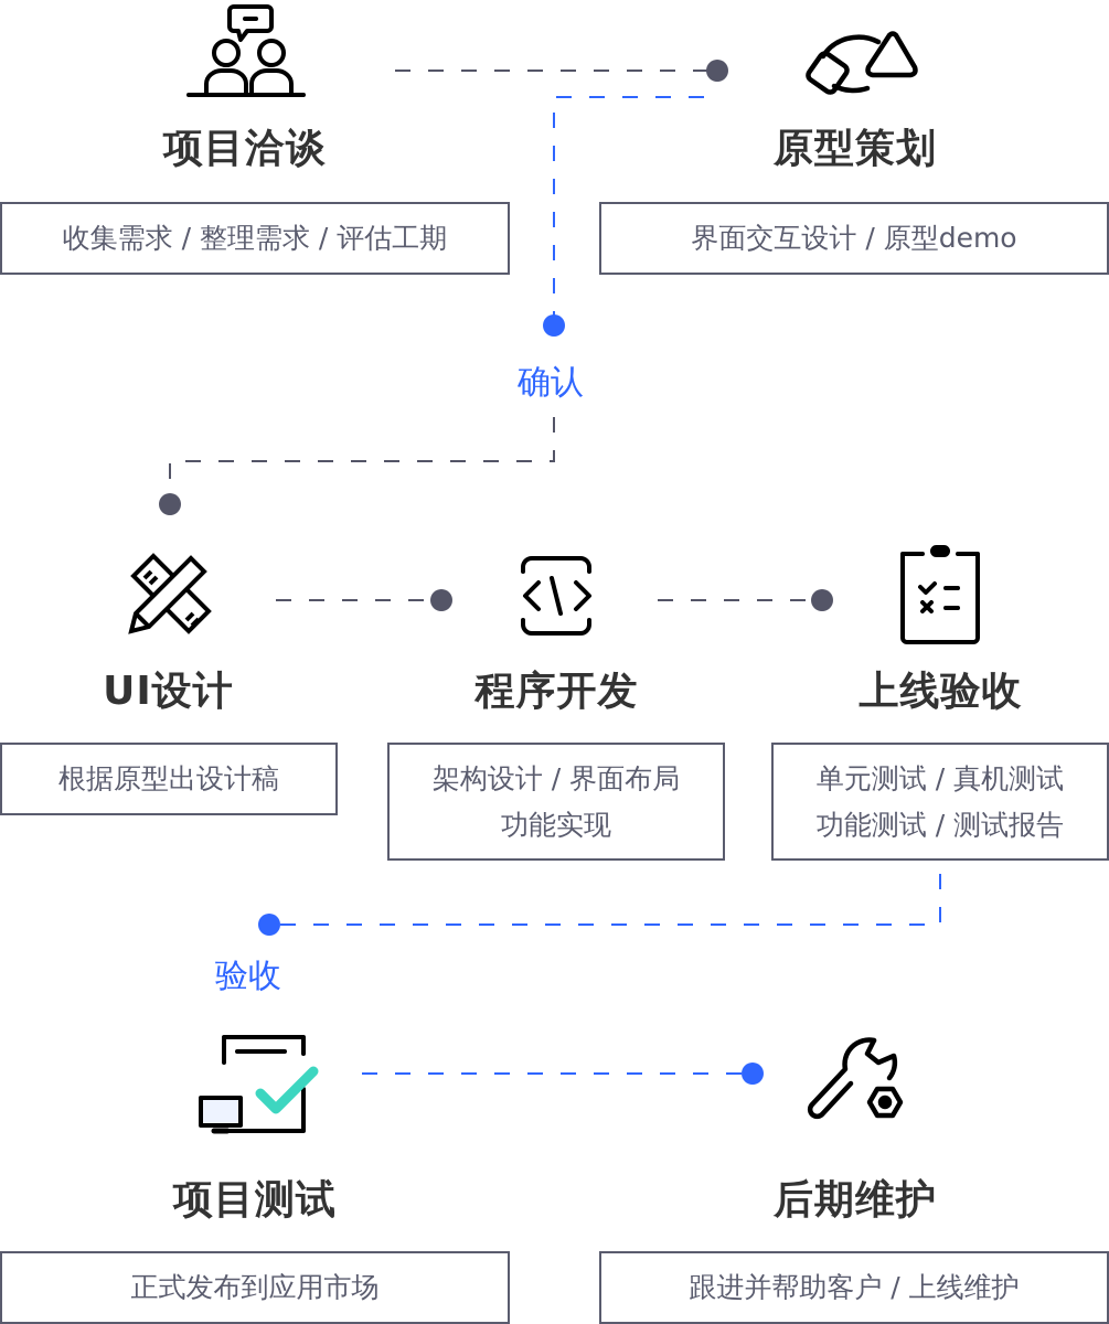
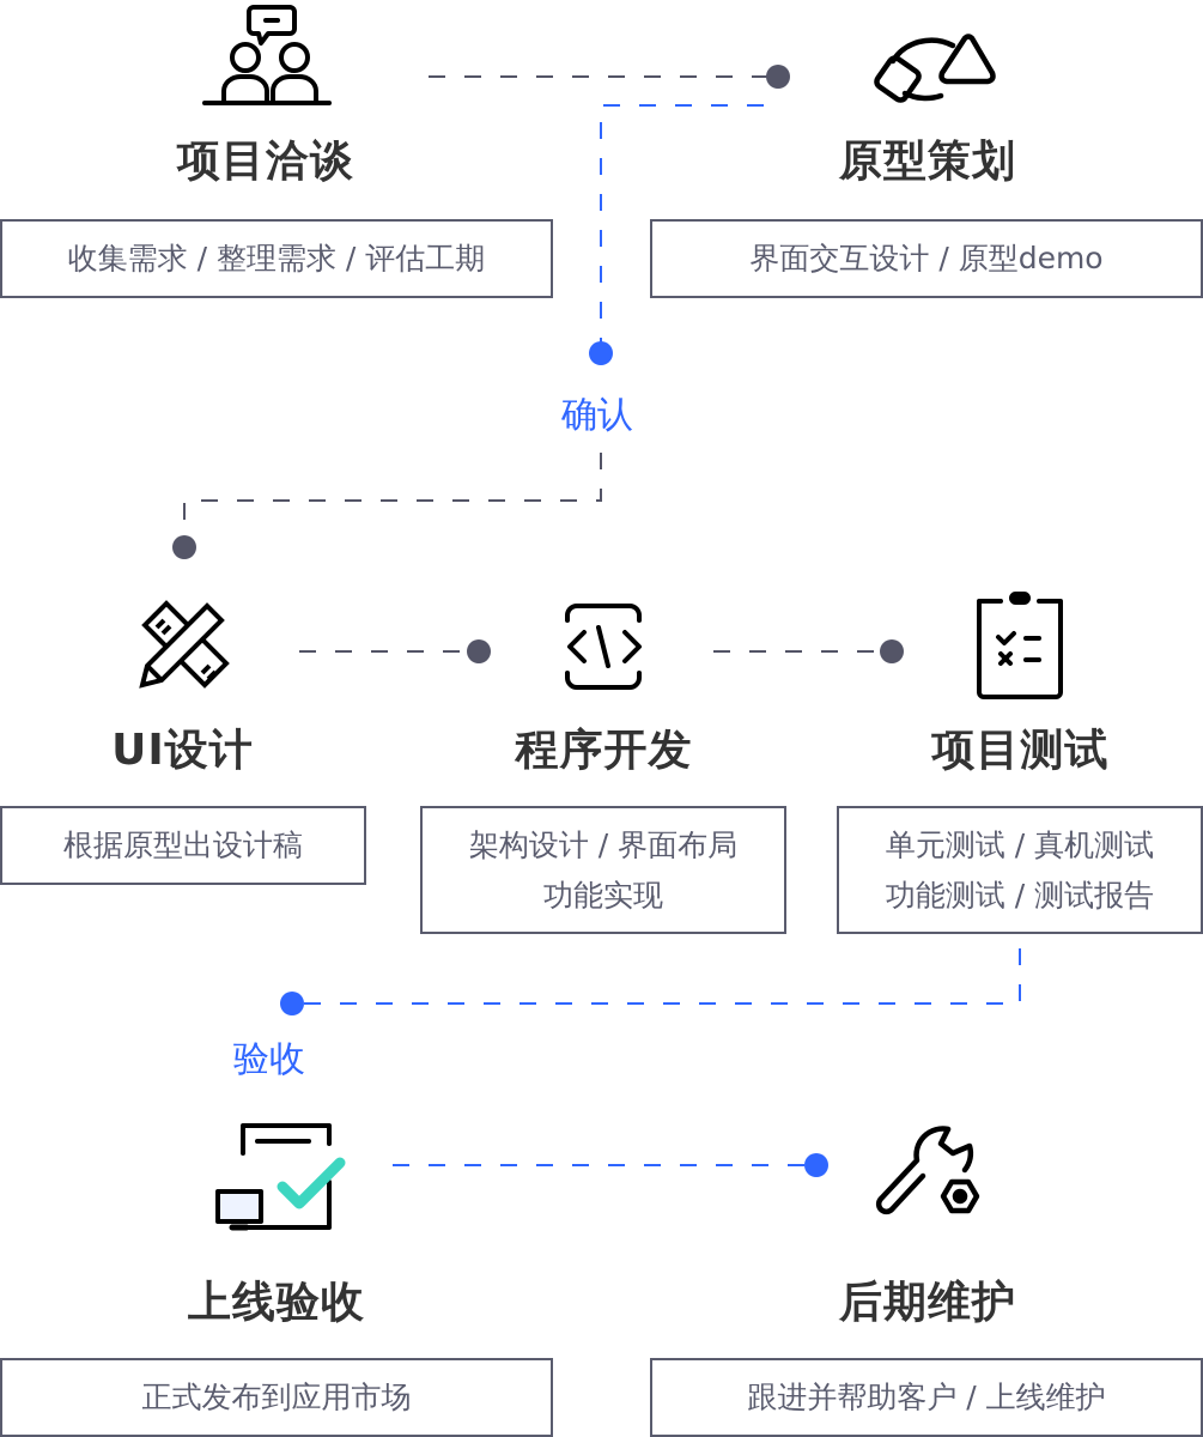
  确认
  验收
  项目洽谈
  收集需求 / 整理需求 / 评估工期
  原型策划
  界面交互设计 / 原型demo
  UI设计
  根据原型出设计稿
  程序开发
  架构设计 / 界面布局
  功能实现
- 上线验收
+ 项目测试
  单元测试 / 真机测试
  功能测试 / 测试报告
- 项目测试
+ 上线验收
  正式发布到应用市场
  后期维护
  跟进并帮助客户 / 上线维护
